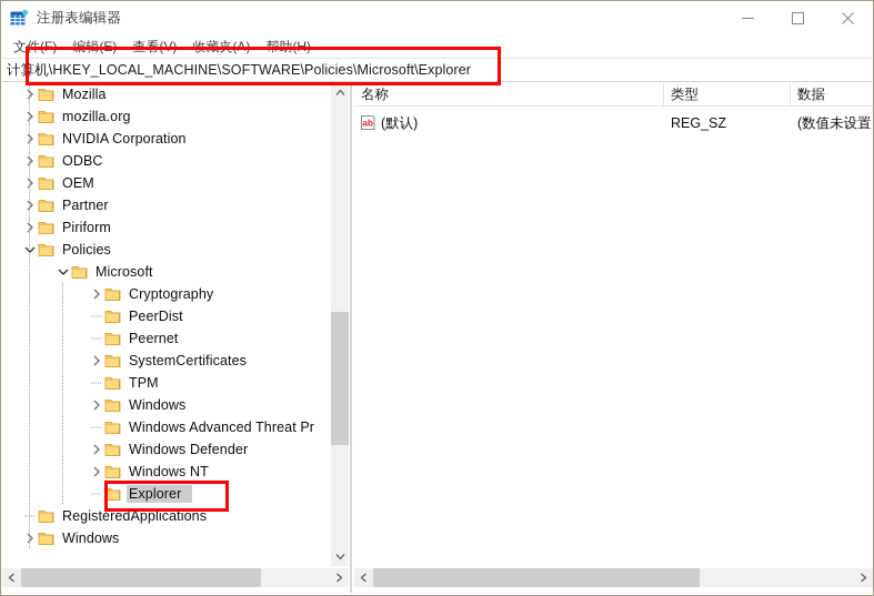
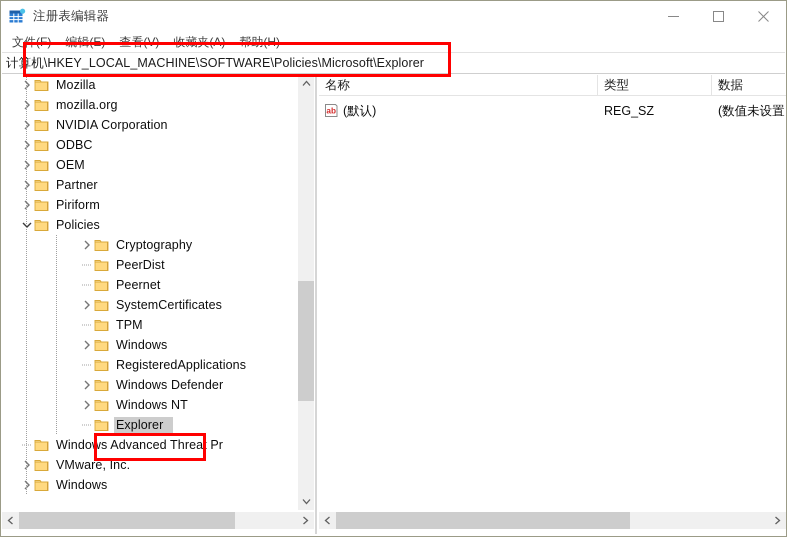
  注册表编辑器
  文件(F)
  编辑(E)
  查看(V)
  收藏夹(A)
  帮助(H)
  计算机\HKEY_LOCAL_MACHINE\SOFTWARE\Policies\Microsoft\Explorer
  Mozilla
  mozilla.org
  NVIDIA Corporation
  ODBC
  OEM
  Partner
  Piriform
  Policies
- Microsoft
  Cryptography
  PeerDist
  Peernet
  SystemCertificates
  TPM
  Windows
- Windows Advanced Threat Pr
+ RegisteredApplications
  Windows Defender
  Windows NT
  Explorer
- RegisteredApplications
+ Windows Advanced Threat Pr
+ VMware, Inc.
  Windows
  名称
  类型
  数据
  ab
  (默认)
  REG_SZ
  (数值未设置
